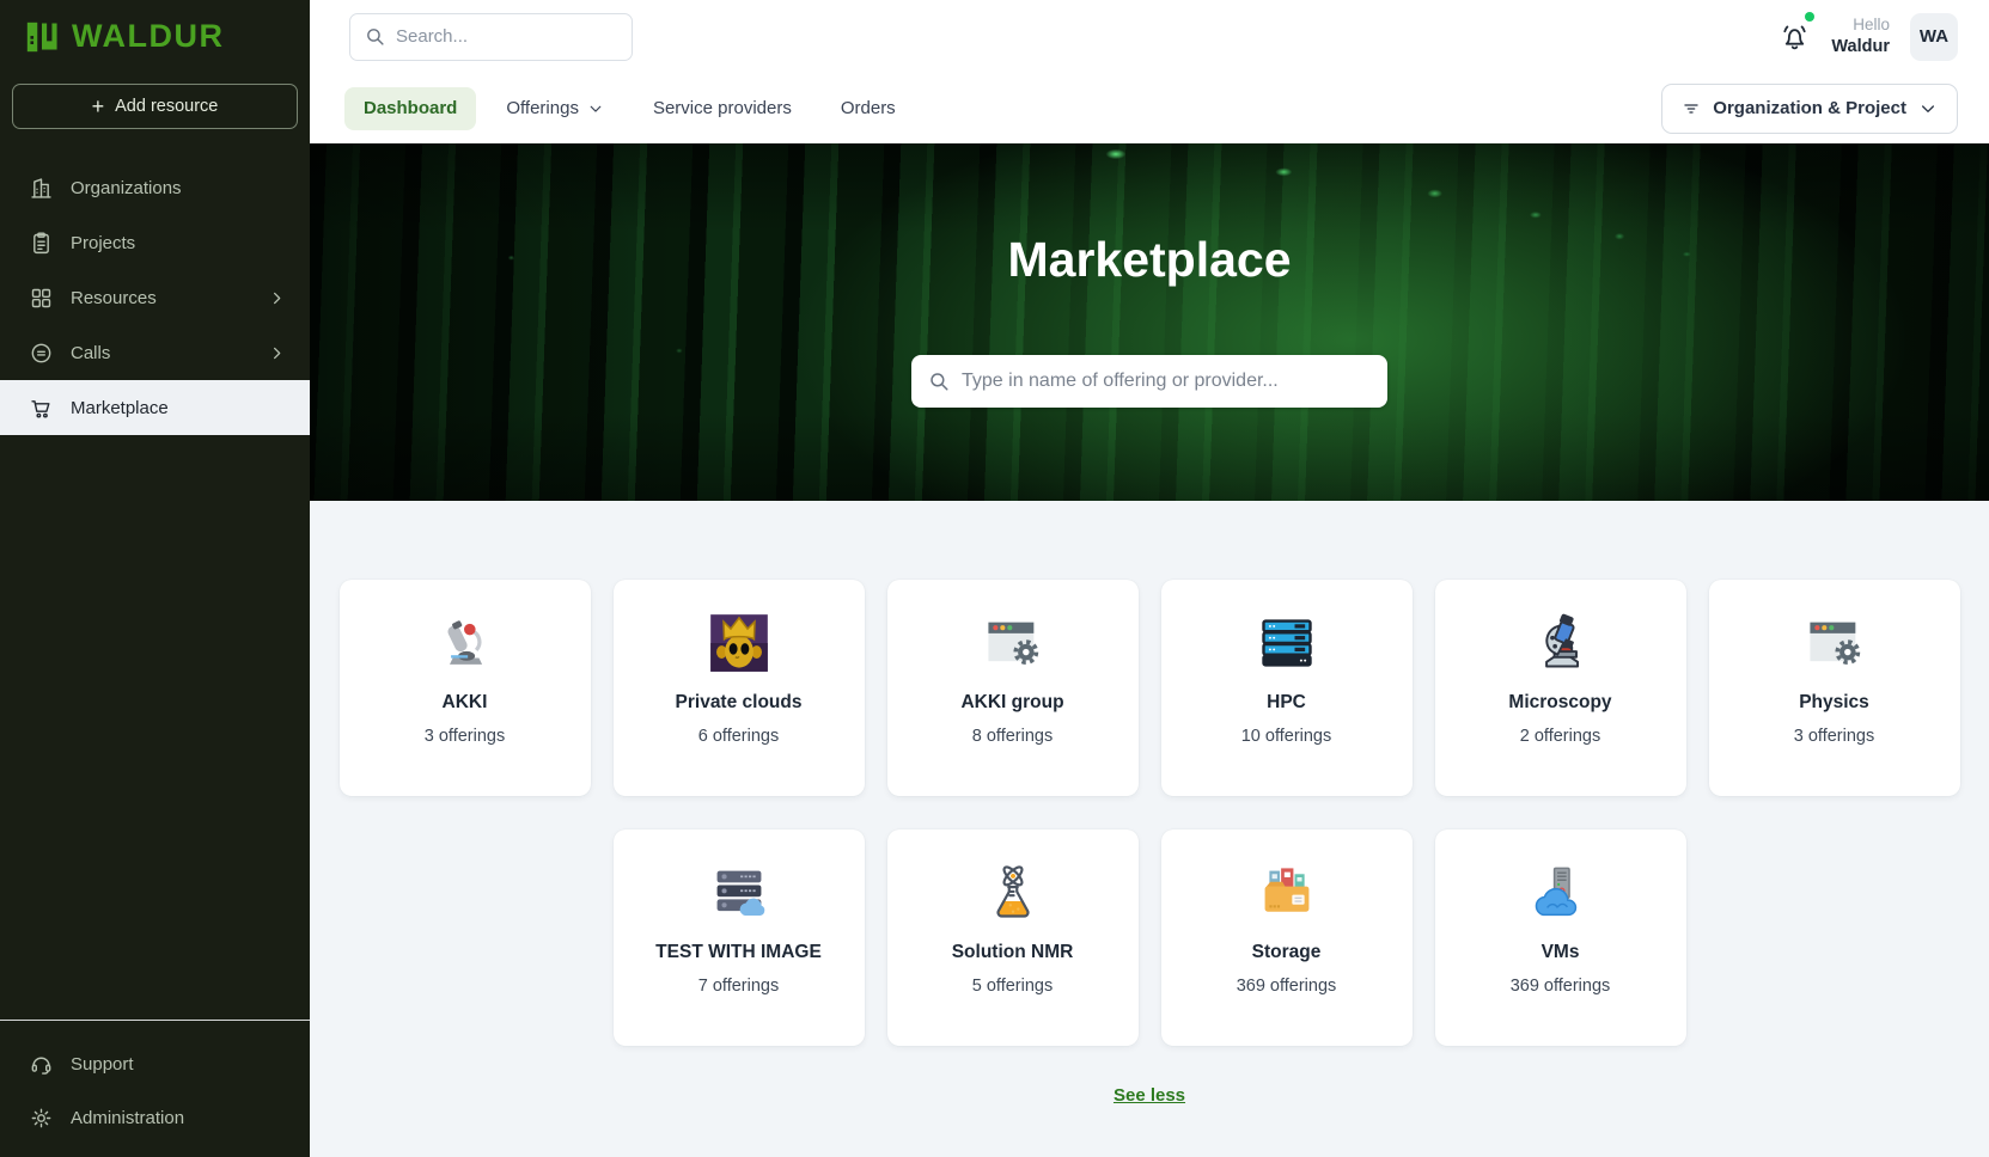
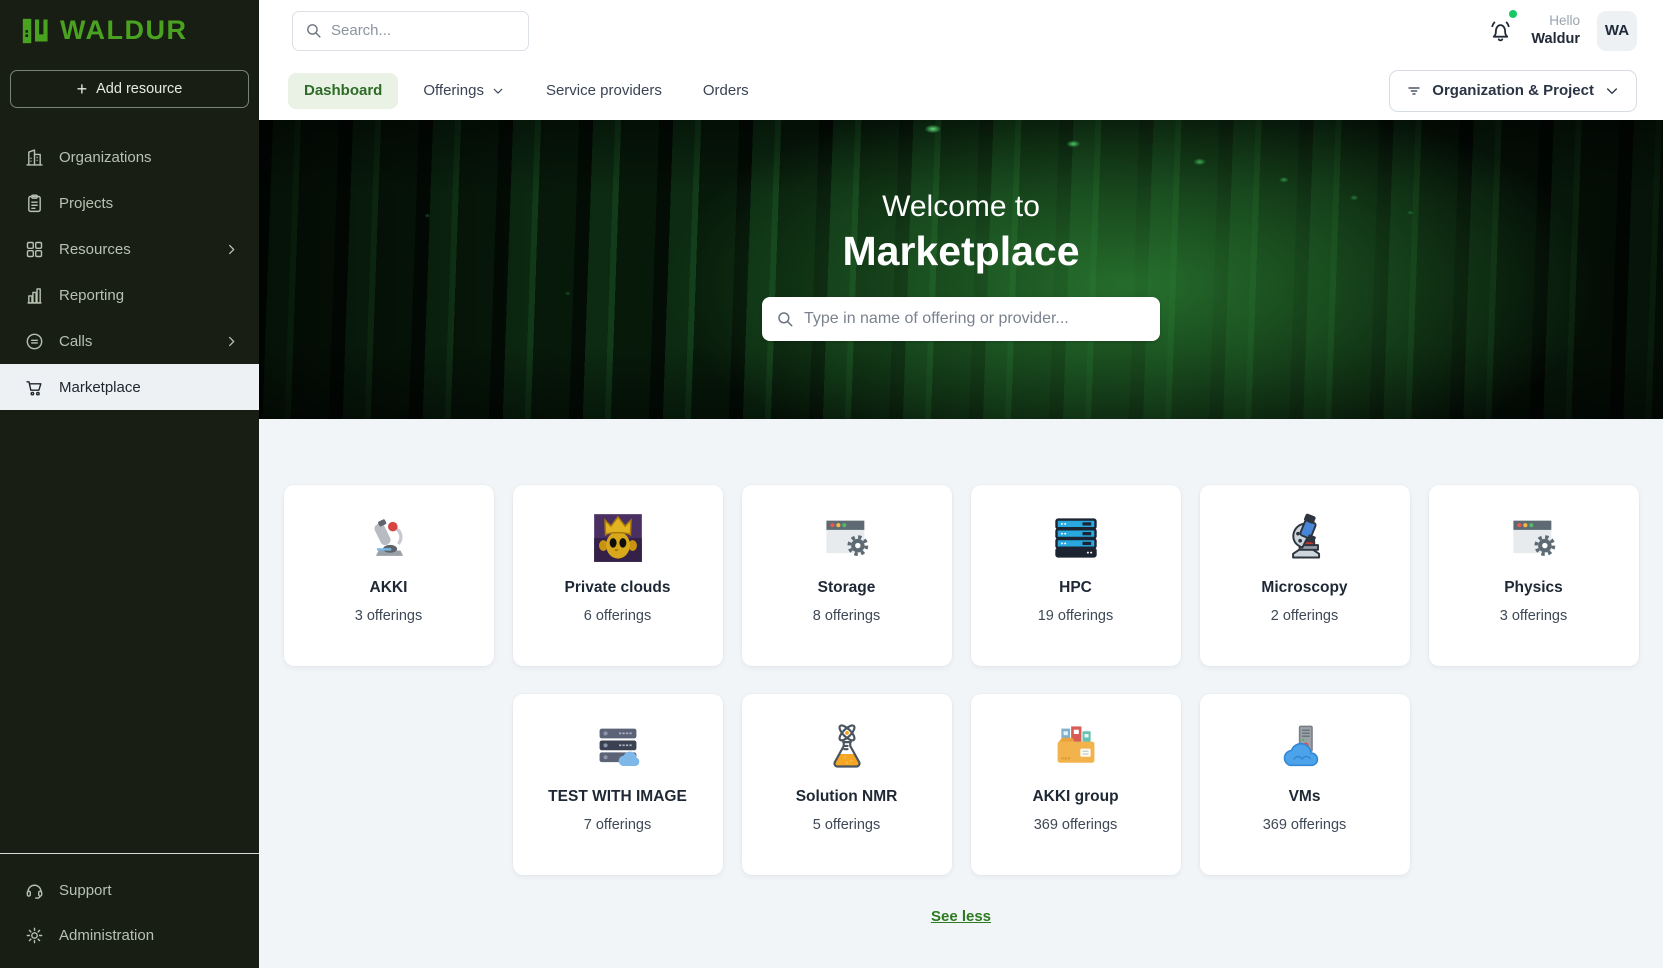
  WALDUR
  +
  Add resource
  Organizations
  Projects
  Resources
+ Reporting
  Calls
  Marketplace
  Support
  Administration
  Search...
  Hello
  Waldur
  WA
  Dashboard
  Offerings
  Service providers
  Orders
  Organization & Project
+ Welcome to
  Marketplace
  Type in name of offering or provider...
  AKKI
  3 offerings
  Private clouds
  6 offerings
- AKKI group
+ Storage
  8 offerings
  HPC
- 10 offerings
+ 19 offerings
  Microscopy
  2 offerings
  Physics
  3 offerings
  TEST WITH IMAGE
  7 offerings
  Solution NMR
  5 offerings
- Storage
+ AKKI group
  369 offerings
  VMs
  369 offerings
  See less
